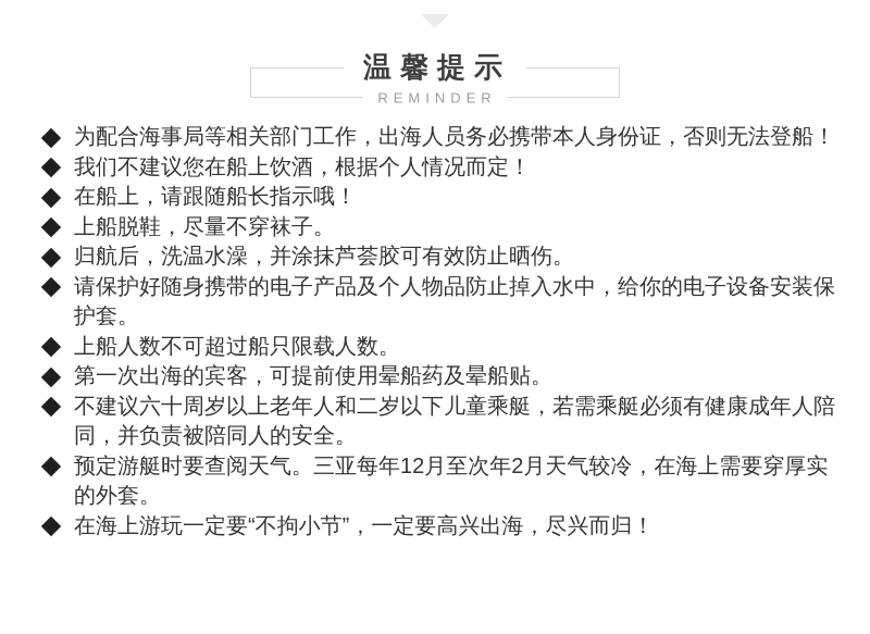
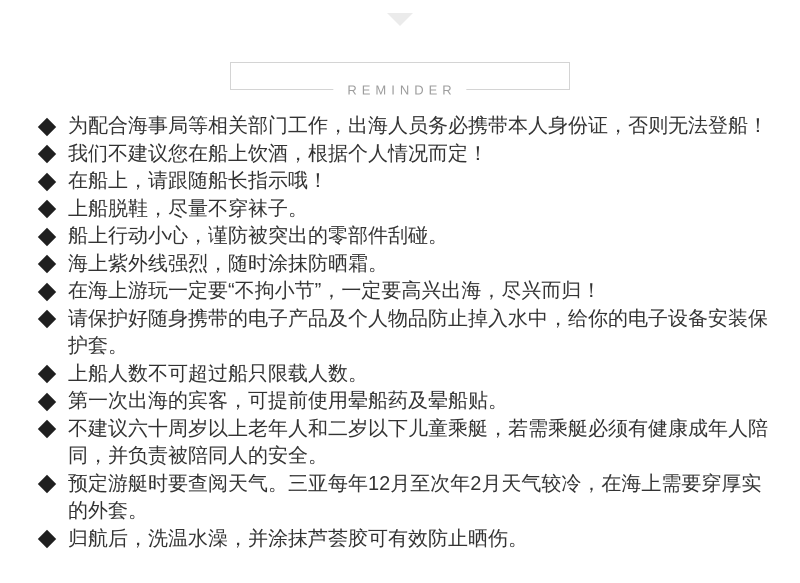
- 温馨提示
  REMINDER
  为配合海事局等相关部门工作，出海人员务必携带本人身份证，否则无法登船！
  我们不建议您在船上饮酒，根据个人情况而定！
  在船上，请跟随船长指示哦！
  上船脱鞋，尽量不穿袜子。
+ 船上行动小心，谨防被突出的零部件刮碰。
+ 海上紫外线强烈，随时涂抹防晒霜。
- 归航后，洗温水澡，并涂抹芦荟胶可有效防止晒伤。
+ 在海上游玩一定要“不拘小节”，一定要高兴出海，尽兴而归！
  请保护好随身携带的电子产品及个人物品防止掉入水中，给你的电子设备安装保护套。
  上船人数不可超过船只限载人数。
  第一次出海的宾客，可提前使用晕船药及晕船贴。
  不建议六十周岁以上老年人和二岁以下儿童乘艇，若需乘艇必须有健康成年人陪同，并负责被陪同人的安全。
  预定游艇时要查阅天气。三亚每年12月至次年2月天气较冷，在海上需要穿厚实的外套。
- 在海上游玩一定要“不拘小节”，一定要高兴出海，尽兴而归！
+ 归航后，洗温水澡，并涂抹芦荟胶可有效防止晒伤。
